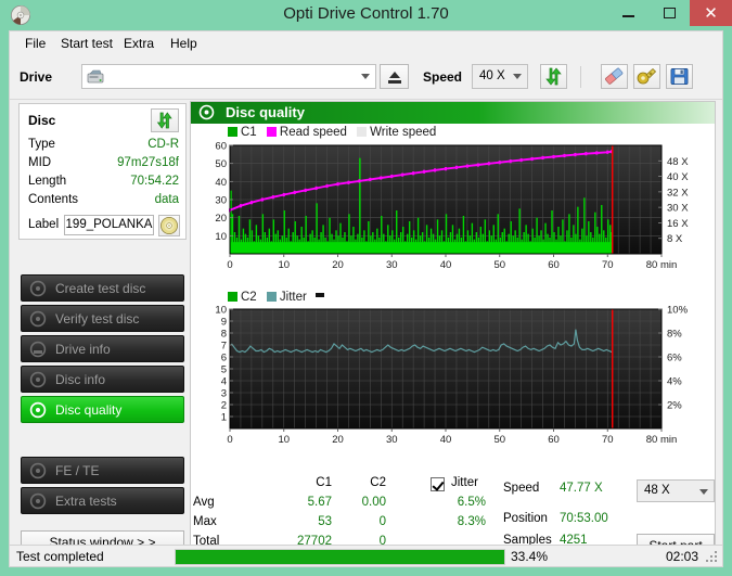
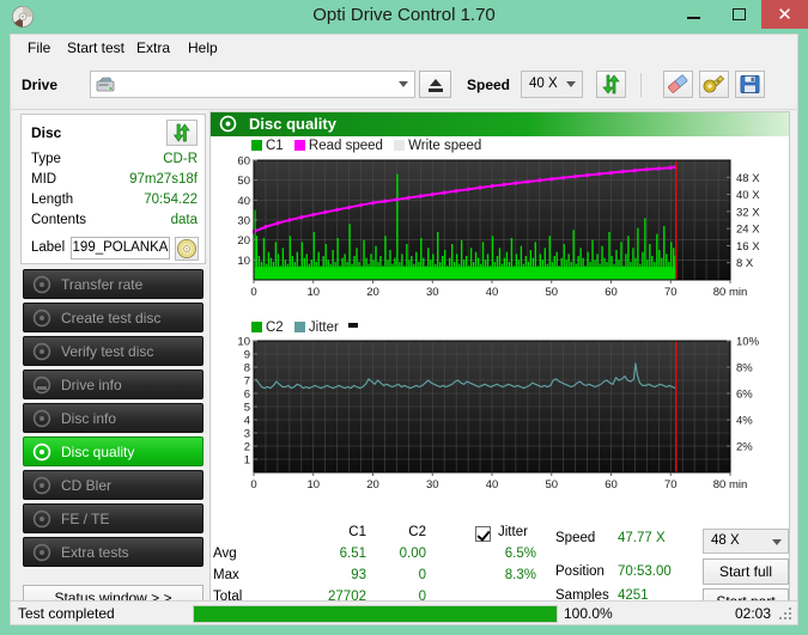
  Opti Drive Control 1.70
  ✕
  File
  Start test
  Extra
  Help
  Drive
  Speed
  40 X
  Disc
  Type
  CD-R
  MID
  97m27s18f
  Length
  70:54.22
  Contents
  data
  Label
  199_POLANKA
+ Transfer rate
  Create test disc
  Verify test disc
  Drive info
  Disc info
  Disc quality
+ CD Bler
  FE / TE
  Extra tests
  Status window > >
  Disc quality
  C1 Read speed Write speed
  10
  20
  30
  40
  50
  60
  8 X
  16 X
- 30 X
+ 24 X
  32 X
  40 X
  48 X
  0
  10
  20
  30
  40
  50
  60
  70
  80 min
  C2 Jitter
  1
  2
  3
  4
  5
  6
  7
  8
  9
  10
  2%
  4%
  6%
  8%
  10%
  0
  10
  20
  30
  40
  50
  60
  70
  80 min
  C1
  C2
  Jitter
  Avg
- 5.67
+ 6.51
  0.00
  6.5%
  Max
- 53
+ 93
  0
  8.3%
  Total
  27702
  0
  Speed
  47.77 X
  Position
  70:53.00
  Samples
  4251
  48 X
+ Start full
  Test completed
- 33.4%
+ 100.0%
  02:03
